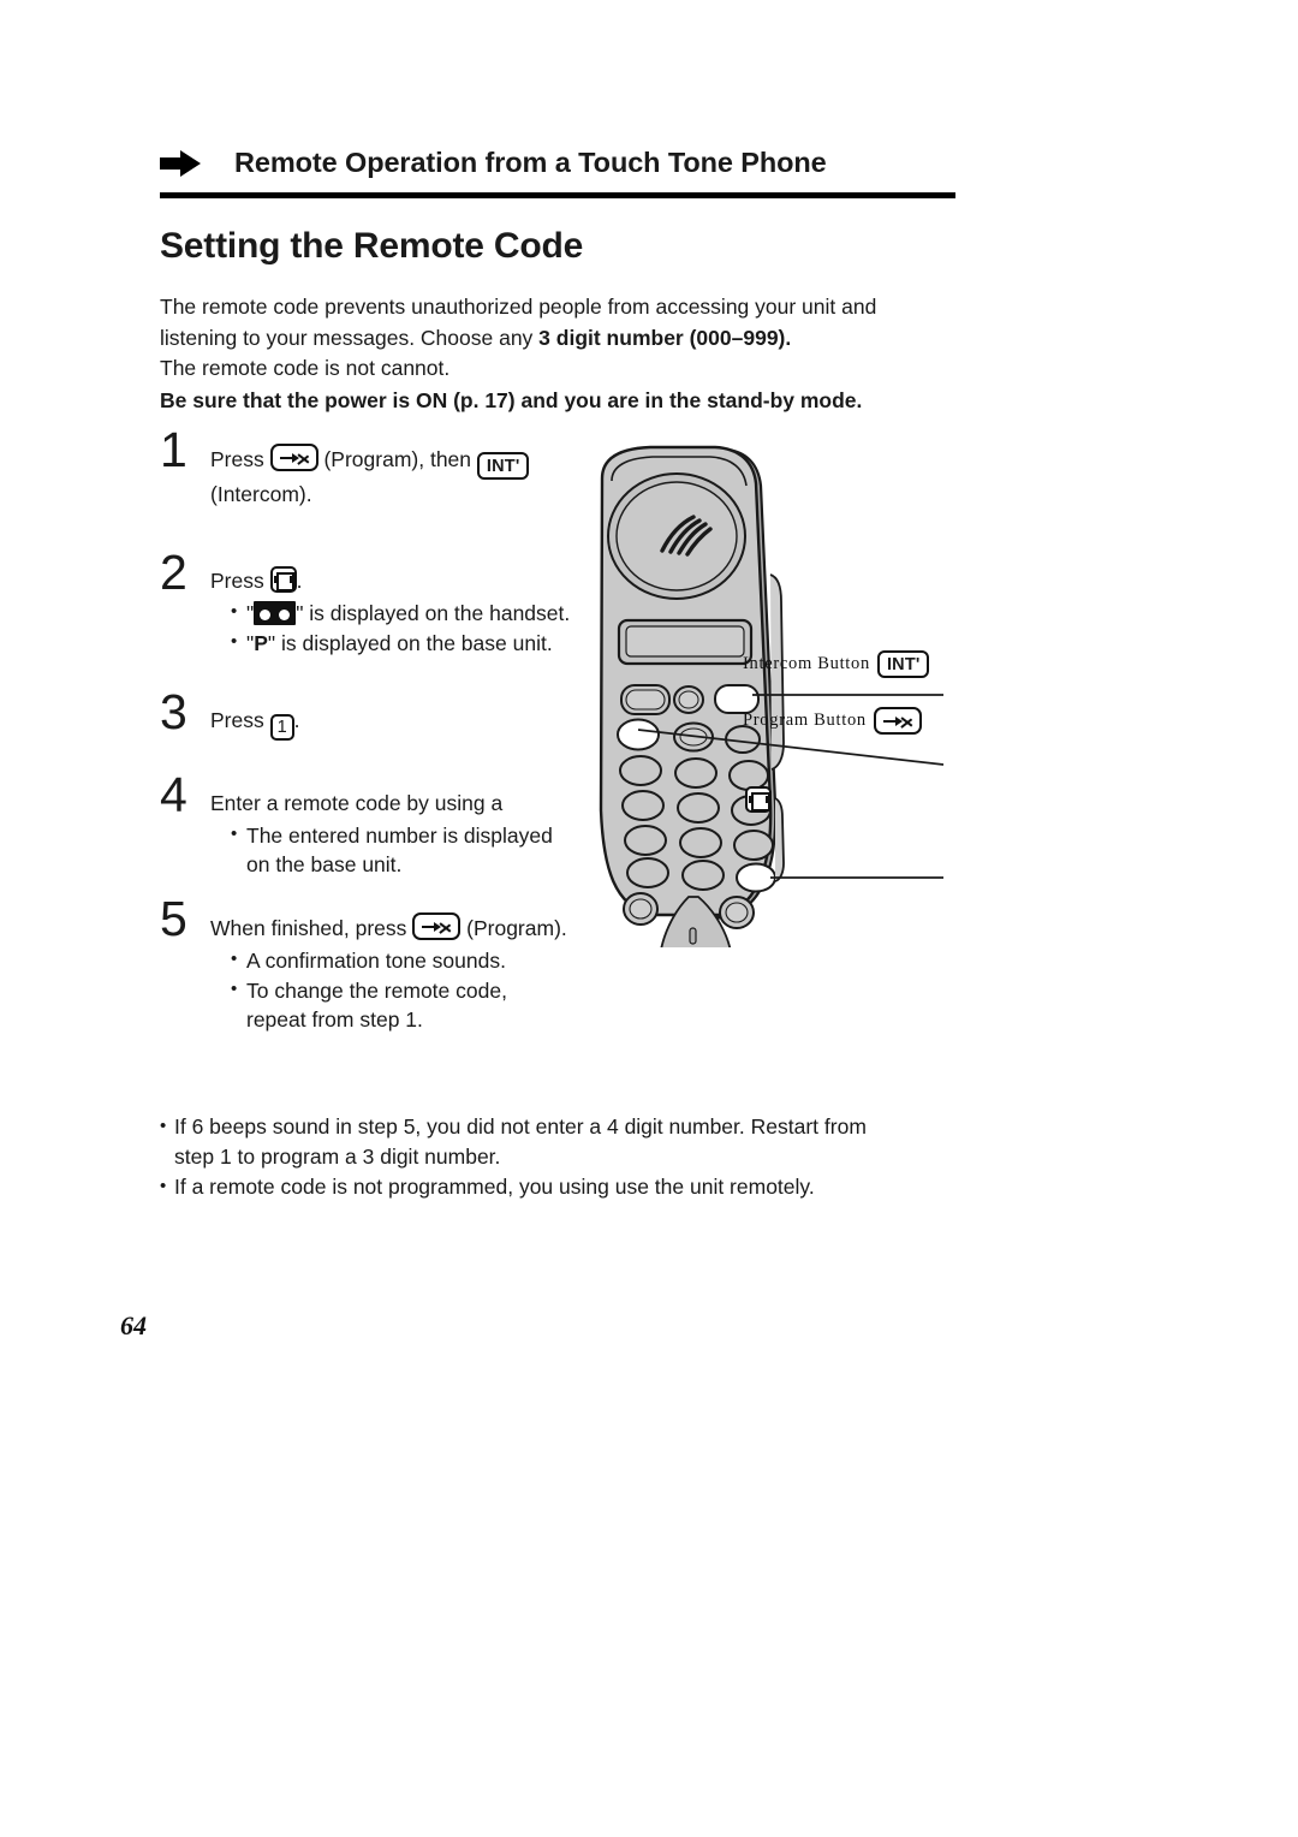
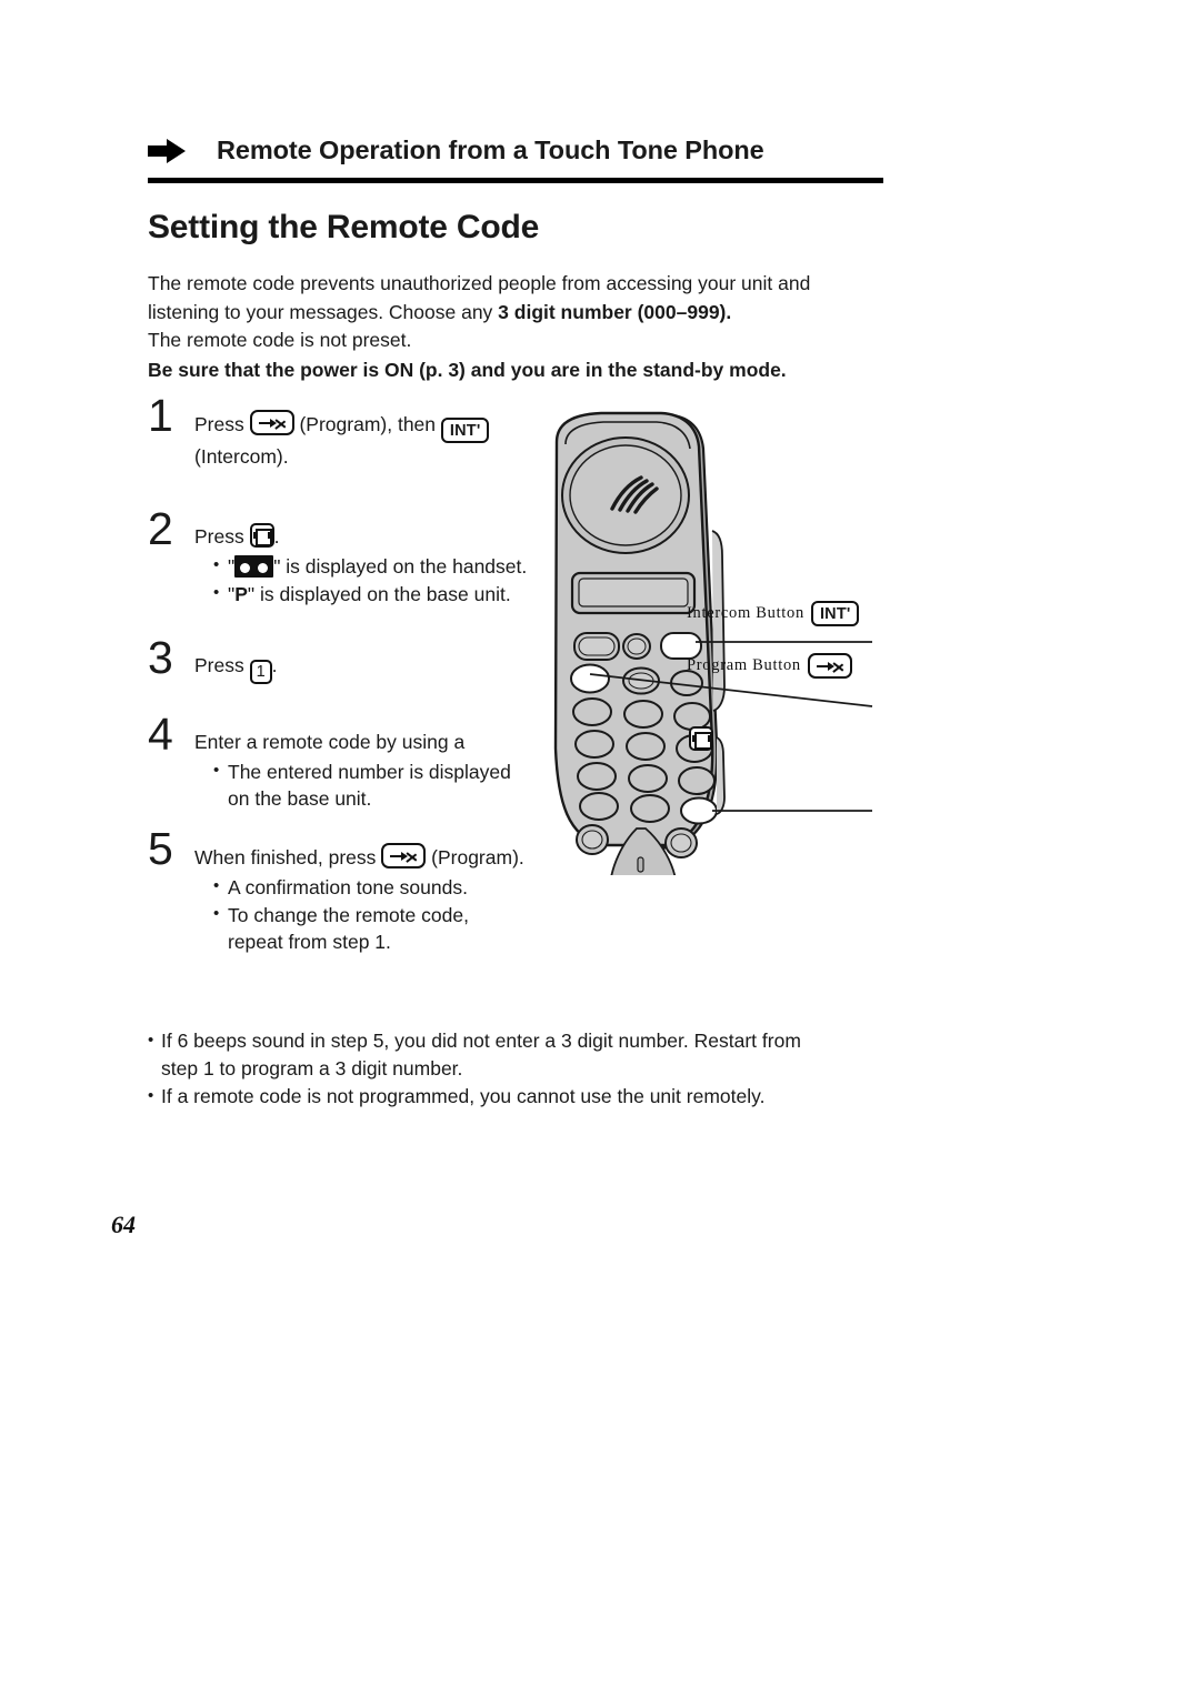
  Remote Operation from a Touch Tone Phone
  Setting the Remote Code
  The remote code prevents unauthorized people from accessing your unit and
  listening to your messages. Choose any 3 digit number (000–999).
- The remote code is not cannot.
+ The remote code is not preset.
- Be sure that the power is ON (p. 17) and you are in the stand-by mode.
+ Be sure that the power is ON (p. 3) and you are in the stand-by mode.
  1
  Press (Program), then INT'
  (Intercom).
  2
  Press .
  " " is displayed on the handset.
  "P" is displayed on the base unit.
  3
  Press 1 .
  4
  Enter a remote code by using a
  The entered number is displayed
  on the base unit.
  5
  When finished, press (Program).
  A confirmation tone sounds.
  To change the remote code,
  repeat from step 1.
  Intercom Button
  INT'
  Program Button
- If 6 beeps sound in step 5, you did not enter a 4 digit number. Restart from
+ If 6 beeps sound in step 5, you did not enter a 3 digit number. Restart from
  step 1 to program a 3 digit number.
- If a remote code is not programmed, you using use the unit remotely.
+ If a remote code is not programmed, you cannot use the unit remotely.
  64
